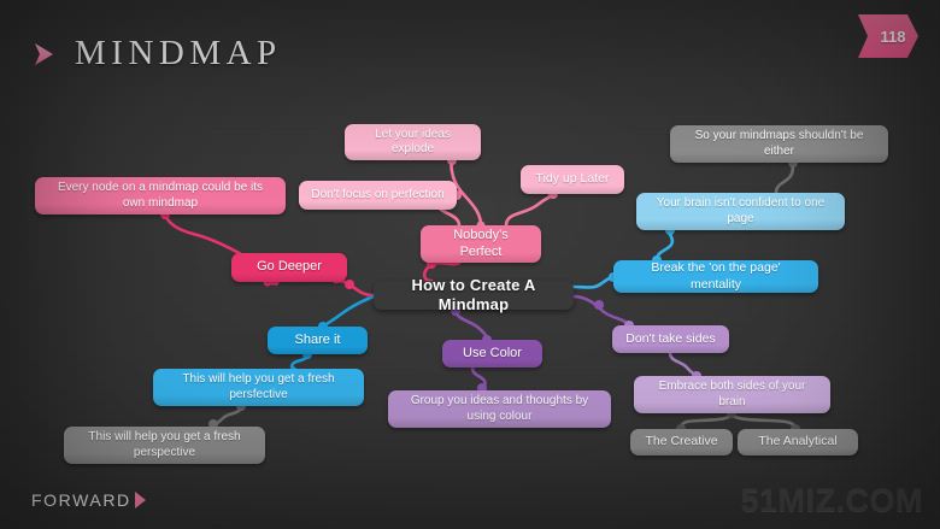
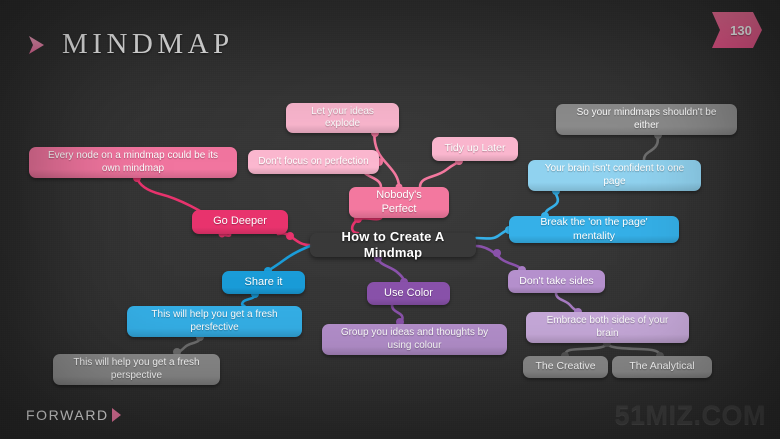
  MINDMAP
- 118
+ 130
  How to Create A Mindmap
  Go Deeper
  Every node on a mindmap could be its own mindmap
  Nobody's Perfect
  Don't focus on perfection
  Let your ideas explode
  Tidy up Later
  Break the 'on the page' mentality
  Your brain isn't confident to one page
  So your mindmaps shouldn't be either
  Share it
  This will help you get a fresh persfective
  This will help you get a fresh perspective
  Use Color
  Group you ideas and thoughts by using colour
  Don't take sides
  Embrace both sides of your brain
  The Creative
  The Analytical
  FORWARD
  51MIZ.COM
